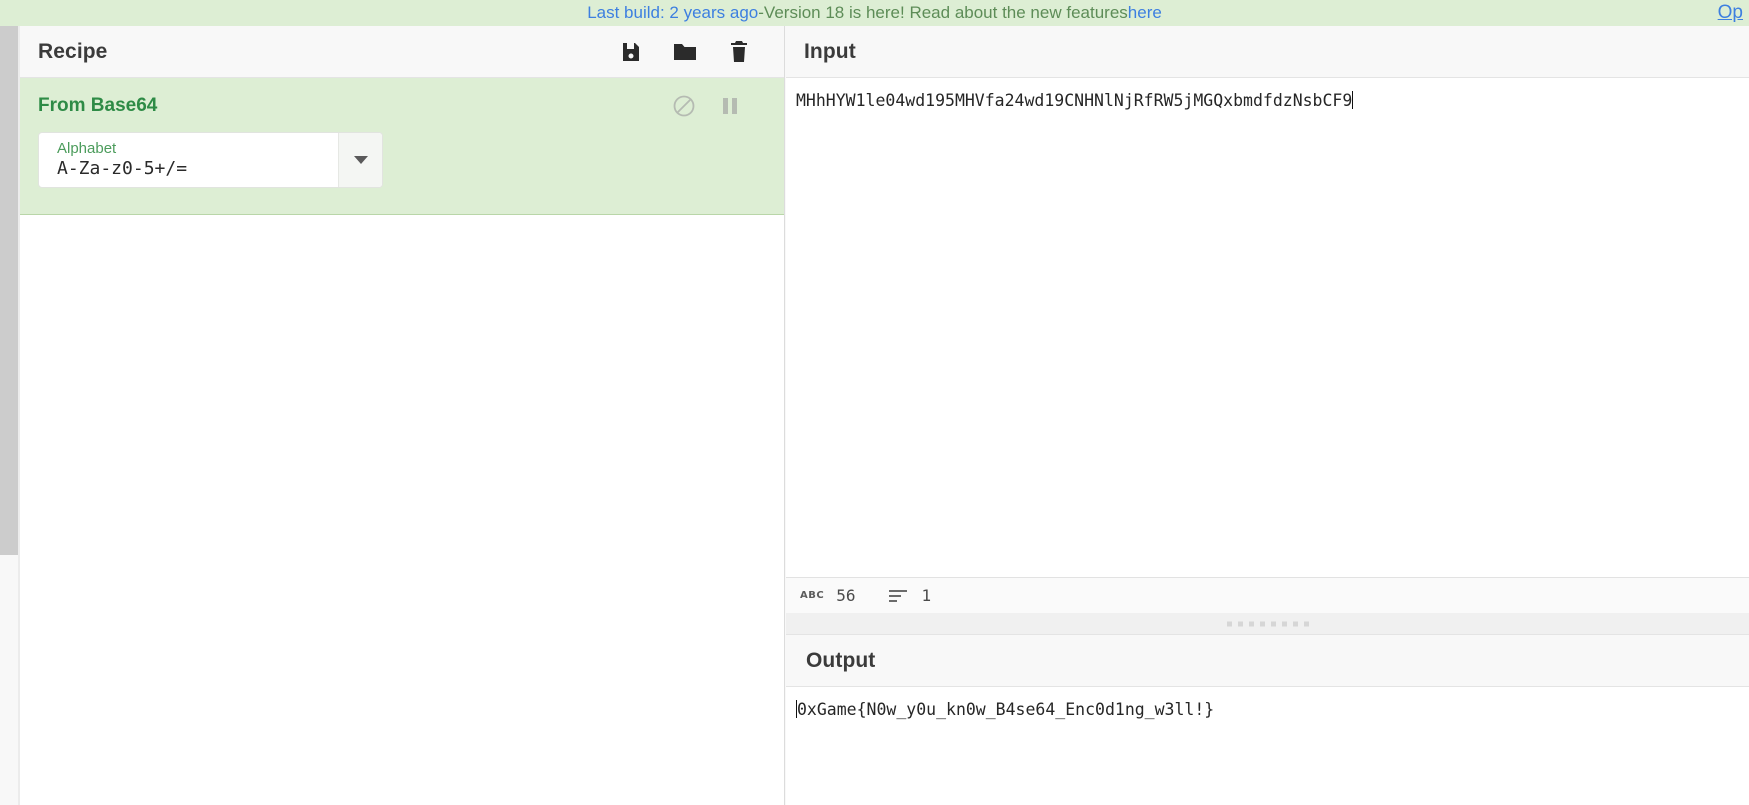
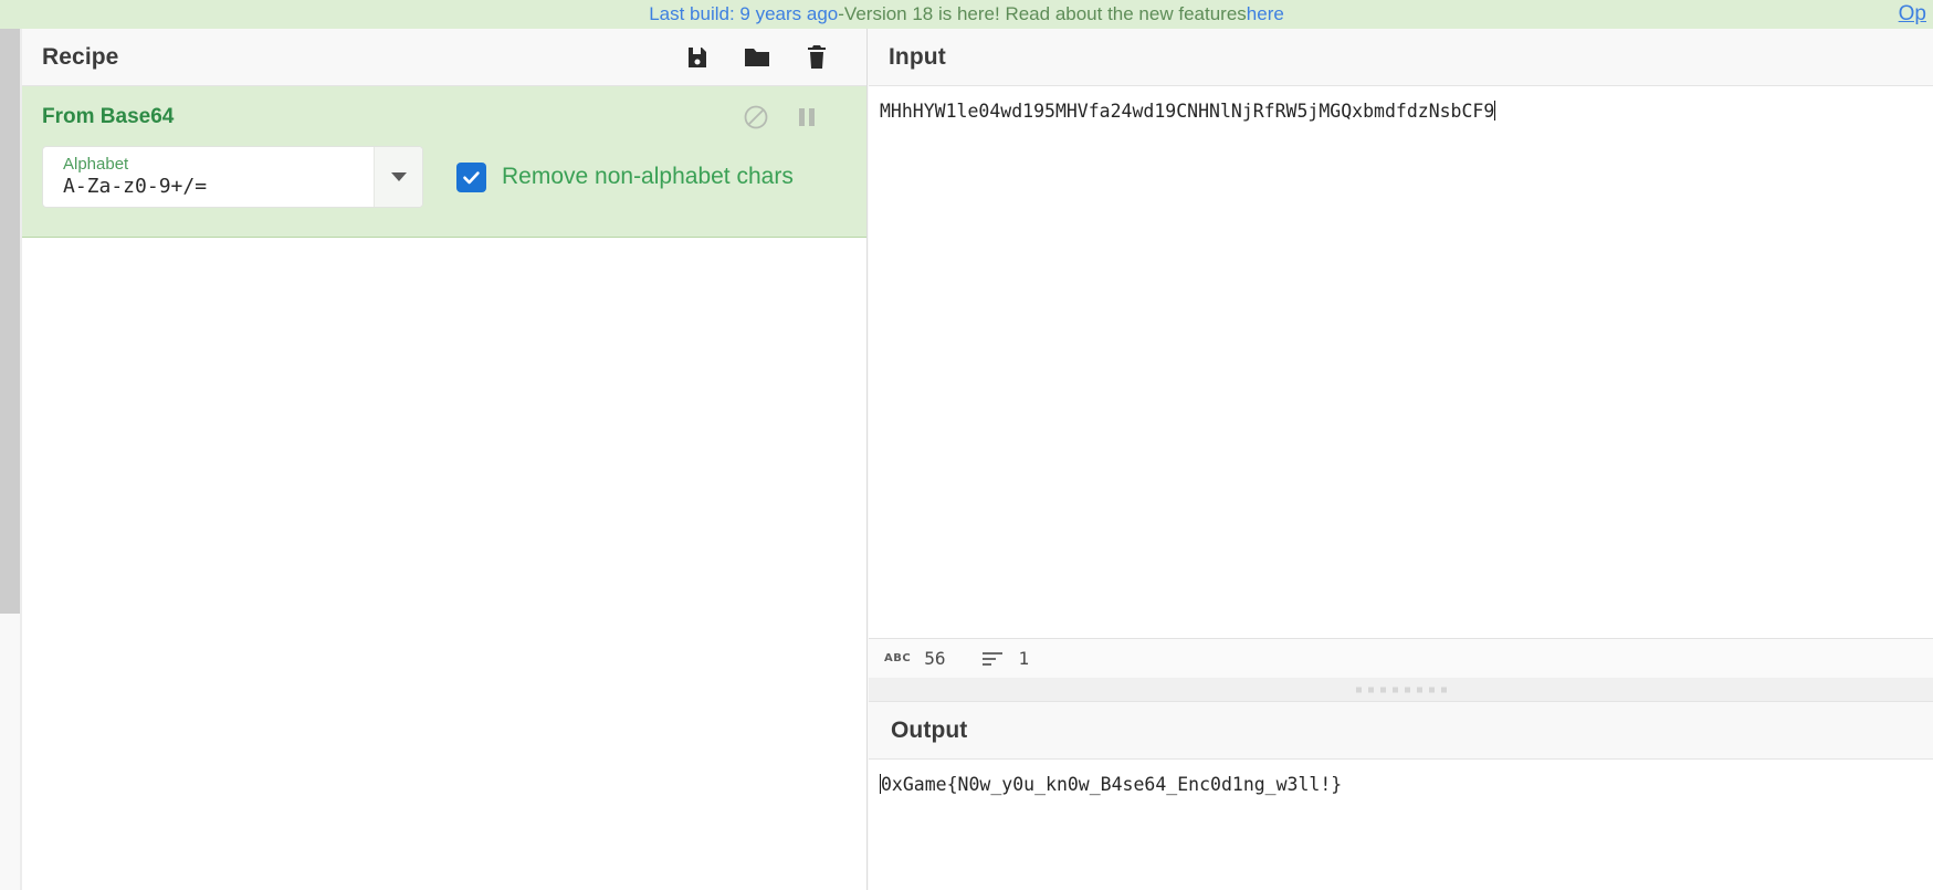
- Last build: 2 years ago
+ Last build: 9 years ago
  -
  Version 18 is here! Read about the new features
  here
  Op
  Recipe
  From Base64
  Alphabet
- A-Za-z0-5+/=
+ A-Za-z0-9+/=
+ Remove non-alphabet chars
  Input
  MHhHYW1le04wd195MHVfa24wd19CNHNlNjRfRW5jMGQxbmdfdzNsbCF9
  ABC
  56
  1
  Output
  0xGame{N0w_y0u_kn0w_B4se64_Enc0d1ng_w3ll!}
